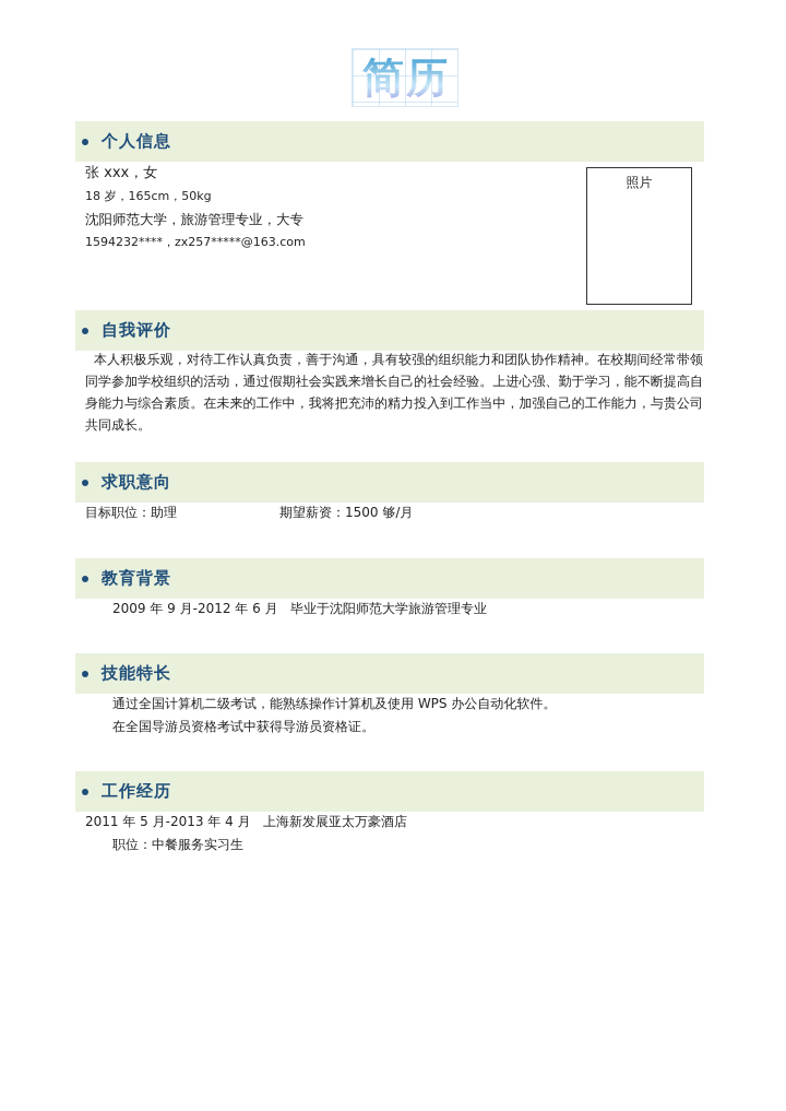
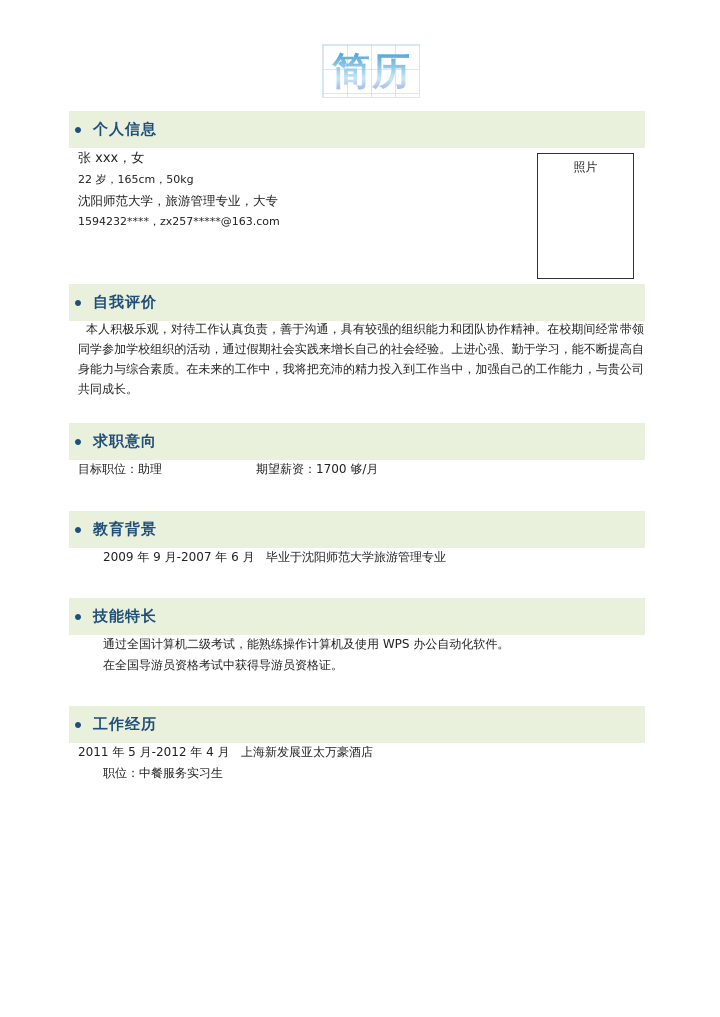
  简
  历
  个人信息
  张 xxx，女
- 18 岁，165cm，50kg
+ 22 岁，165cm，50kg
  沈阳师范大学，旅游管理专业，大专
  1594232****，zx257*****@163.com
  照片
  自我评价
  本人积极乐观，对待工作认真负责，善于沟通，具有较强的组织能力和团队协作精神。在校期间经常带领同学参加学校组织的活动，通过假期社会实践来增长自己的社会经验。上进心强、勤于学习，能不断提高自身能力与综合素质。在未来的工作中，我将把充沛的精力投入到工作当中，加强自己的工作能力，与贵公司共同成长。
  求职意向
  目标职位：助理
- 期望薪资：1500 够/月
+ 期望薪资：1700 够/月
  教育背景
- 2009 年 9 月-2012 年 6 月 毕业于沈阳师范大学旅游管理专业
+ 2009 年 9 月-2007 年 6 月 毕业于沈阳师范大学旅游管理专业
  技能特长
  通过全国计算机二级考试，能熟练操作计算机及使用 WPS 办公自动化软件。
  在全国导游员资格考试中获得导游员资格证。
  工作经历
- 2011 年 5 月-2013 年 4 月 上海新发展亚太万豪酒店
+ 2011 年 5 月-2012 年 4 月 上海新发展亚太万豪酒店
  职位：中餐服务实习生
